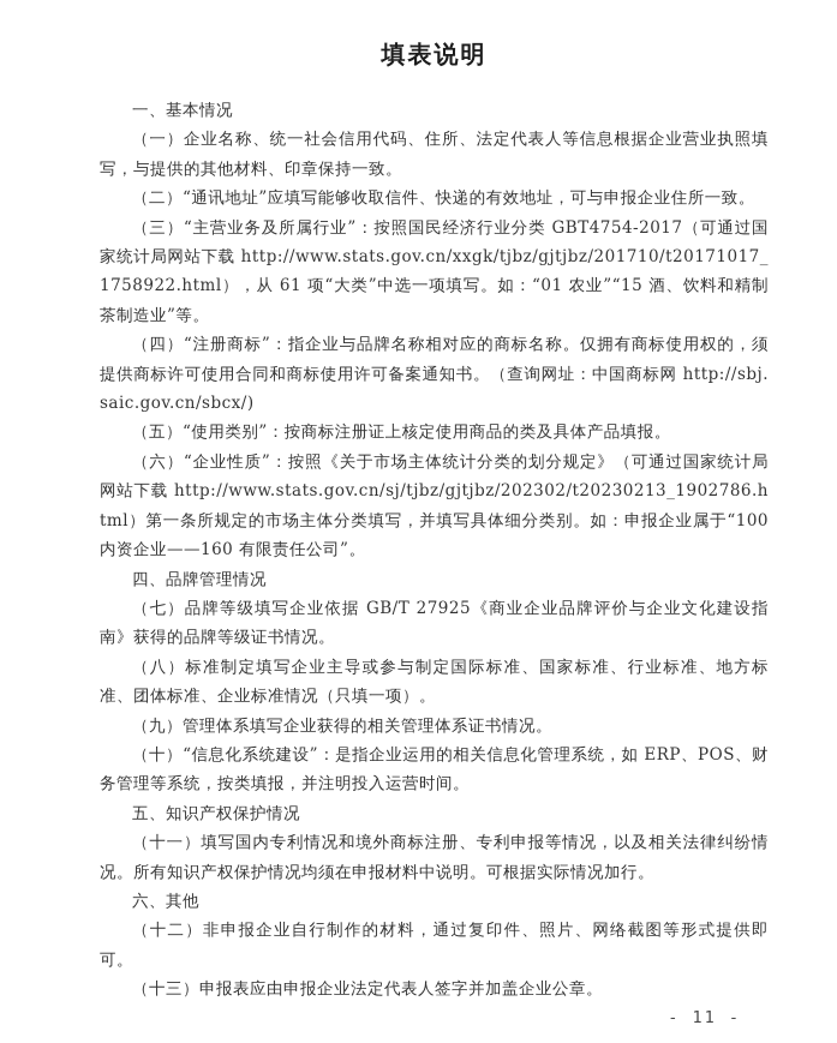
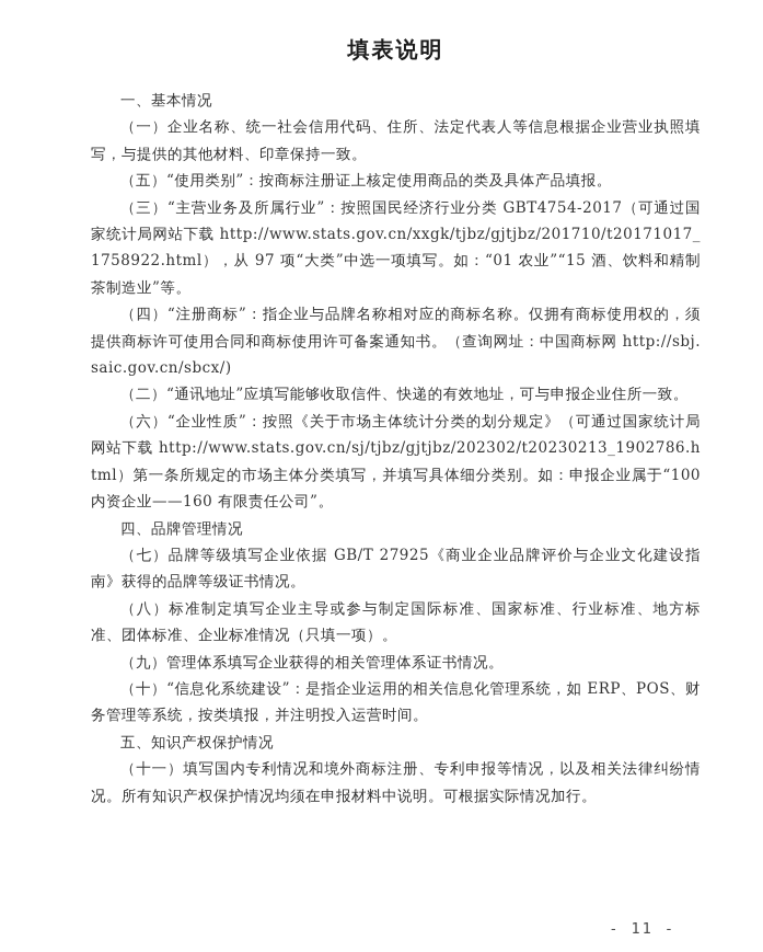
  填表说明
  一、基本情况
  （一）企业名称、统一社会信用代码、住所、法定代表人等信息根据企业营业执照填写，与提供的其他材料、印章保持一致。
- （二）“通讯地址”应填写能够收取信件、快递的有效地址，可与申报企业住所一致。
+ （五）“使用类别”：按商标注册证上核定使用商品的类及具体产品填报。
- （三）“主营业务及所属行业”：按照国民经济行业分类 GBT4754-2017（可通过国家统计局网站下载 http://www.stats.gov.cn/xxgk/tjbz/gjtjbz/201710/t20171017_1758922.html），从 61 项“大类”中选一项填写。如：“01 农业”“15 酒、饮料和精制茶制造业”等。
+ （三）“主营业务及所属行业”：按照国民经济行业分类 GBT4754-2017（可通过国家统计局网站下载 http://www.stats.gov.cn/xxgk/tjbz/gjtjbz/201710/t20171017_1758922.html），从 97 项“大类”中选一项填写。如：“01 农业”“15 酒、饮料和精制茶制造业”等。
  （四）“注册商标”：指企业与品牌名称相对应的商标名称。仅拥有商标使用权的，须提供商标许可使用合同和商标使用许可备案通知书。（查询网址：中国商标网 http://sbj.saic.gov.cn/sbcx/)
- （五）“使用类别”：按商标注册证上核定使用商品的类及具体产品填报。
+ （二）“通讯地址”应填写能够收取信件、快递的有效地址，可与申报企业住所一致。
  （六）“企业性质”：按照《关于市场主体统计分类的划分规定》（可通过国家统计局网站下载 http://www.stats.gov.cn/sj/tjbz/gjtjbz/202302/t20230213_1902786.html）第一条所规定的市场主体分类填写，并填写具体细分类别。如：申报企业属于“100 内资企业——160 有限责任公司”。
  四、品牌管理情况
  （七）品牌等级填写企业依据 GB/T 27925《商业企业品牌评价与企业文化建设指南》获得的品牌等级证书情况。
  （八）标准制定填写企业主导或参与制定国际标准、国家标准、行业标准、地方标准、团体标准、企业标准情况（只填一项）。
  （九）管理体系填写企业获得的相关管理体系证书情况。
  （十）“信息化系统建设”：是指企业运用的相关信息化管理系统，如 ERP、POS、财务管理等系统，按类填报，并注明投入运营时间。
  五、知识产权保护情况
  （十一）填写国内专利情况和境外商标注册、专利申报等情况，以及相关法律纠纷情况。所有知识产权保护情况均须在申报材料中说明。可根据实际情况加行。
- 六、其他
- （十二）非申报企业自行制作的材料，通过复印件、照片、网络截图等形式提供即可。
- （十三）申报表应由申报企业法定代表人签字并加盖企业公章。
  - 11 -
